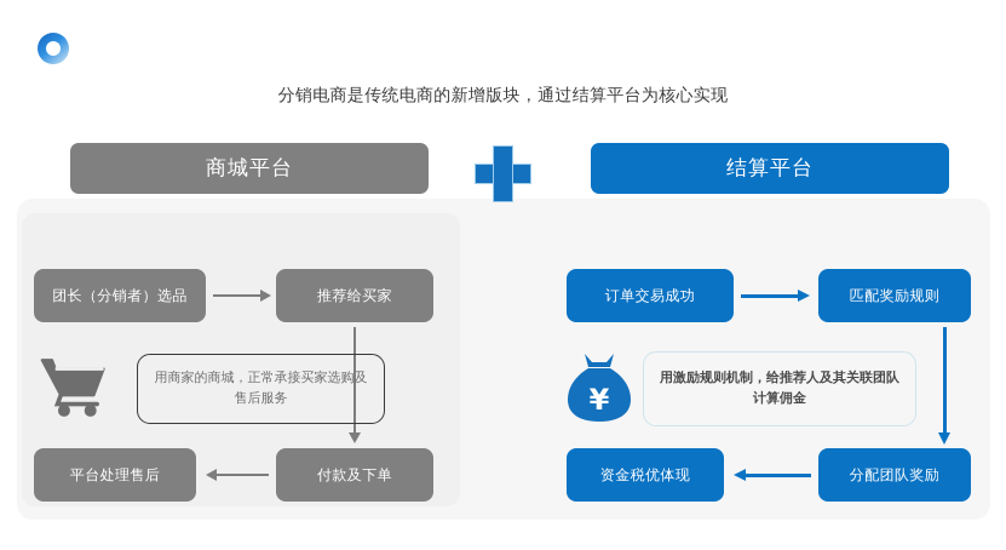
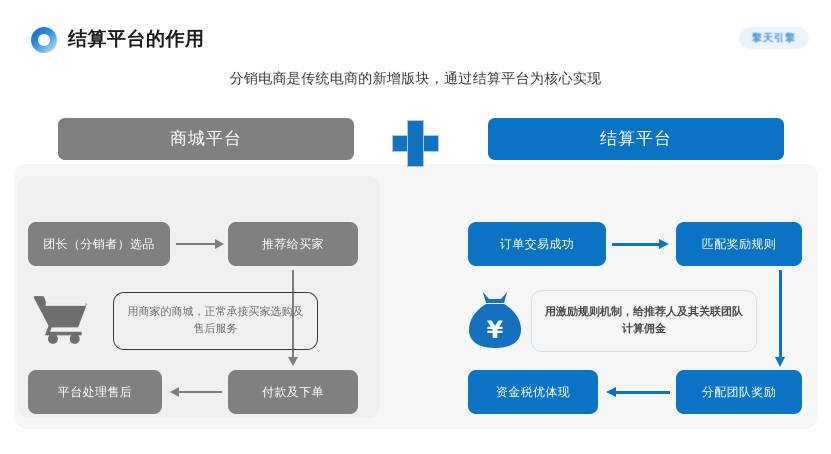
+ 结算平台的作用
+ 擎天引擎
  分销电商是传统电商的新增版块，通过结算平台为核心实现
  商城平台
  结算平台
  团长（分销者）选品
  推荐给买家
  平台处理售后
  付款及下单
  用商家的商城，正常承接买家选购及售后服务
  订单交易成功
  匹配奖励规则
  资金税优体现
  分配团队奖励
  ¥
  用激励规则机制，给推荐人及其关联团队计算佣金
